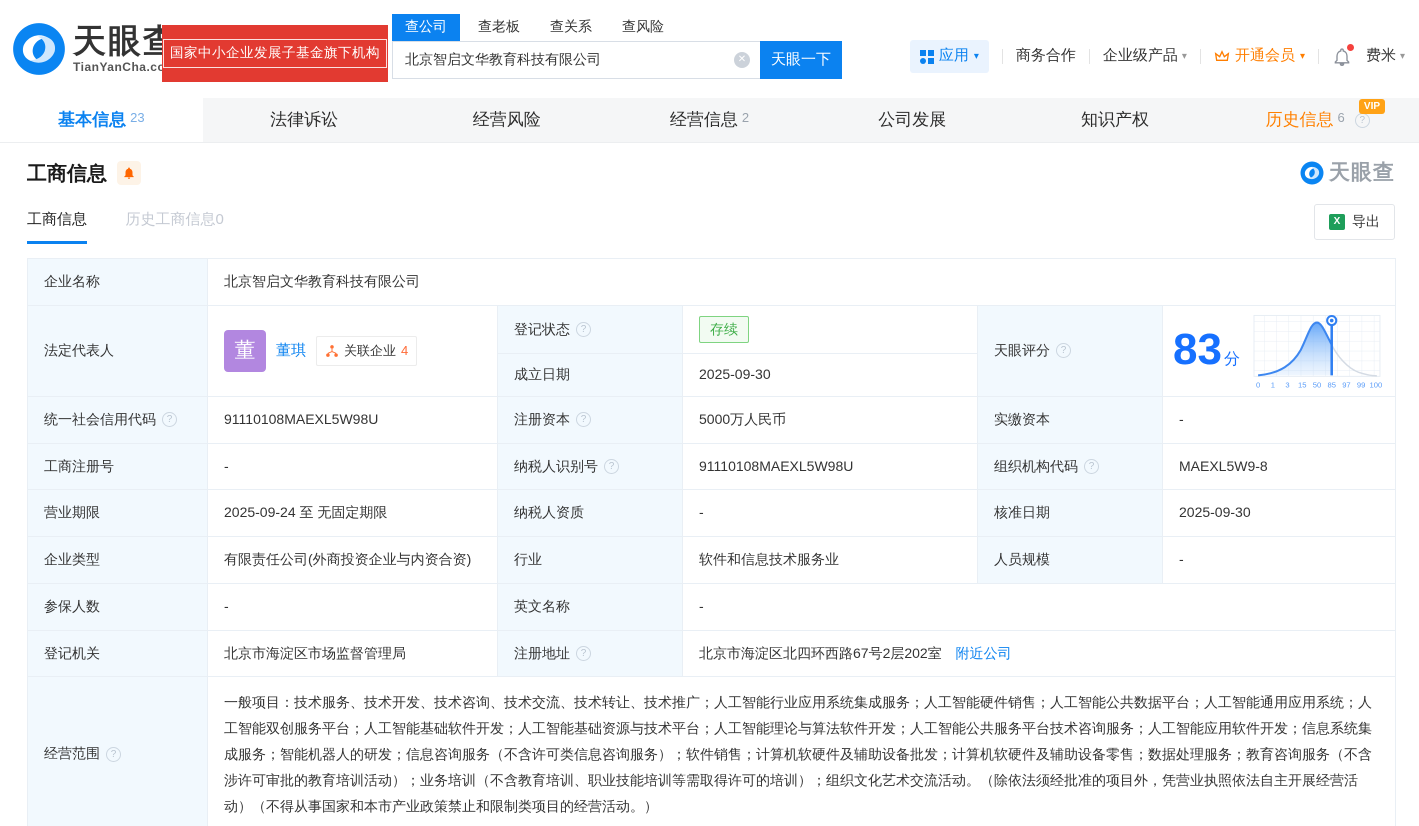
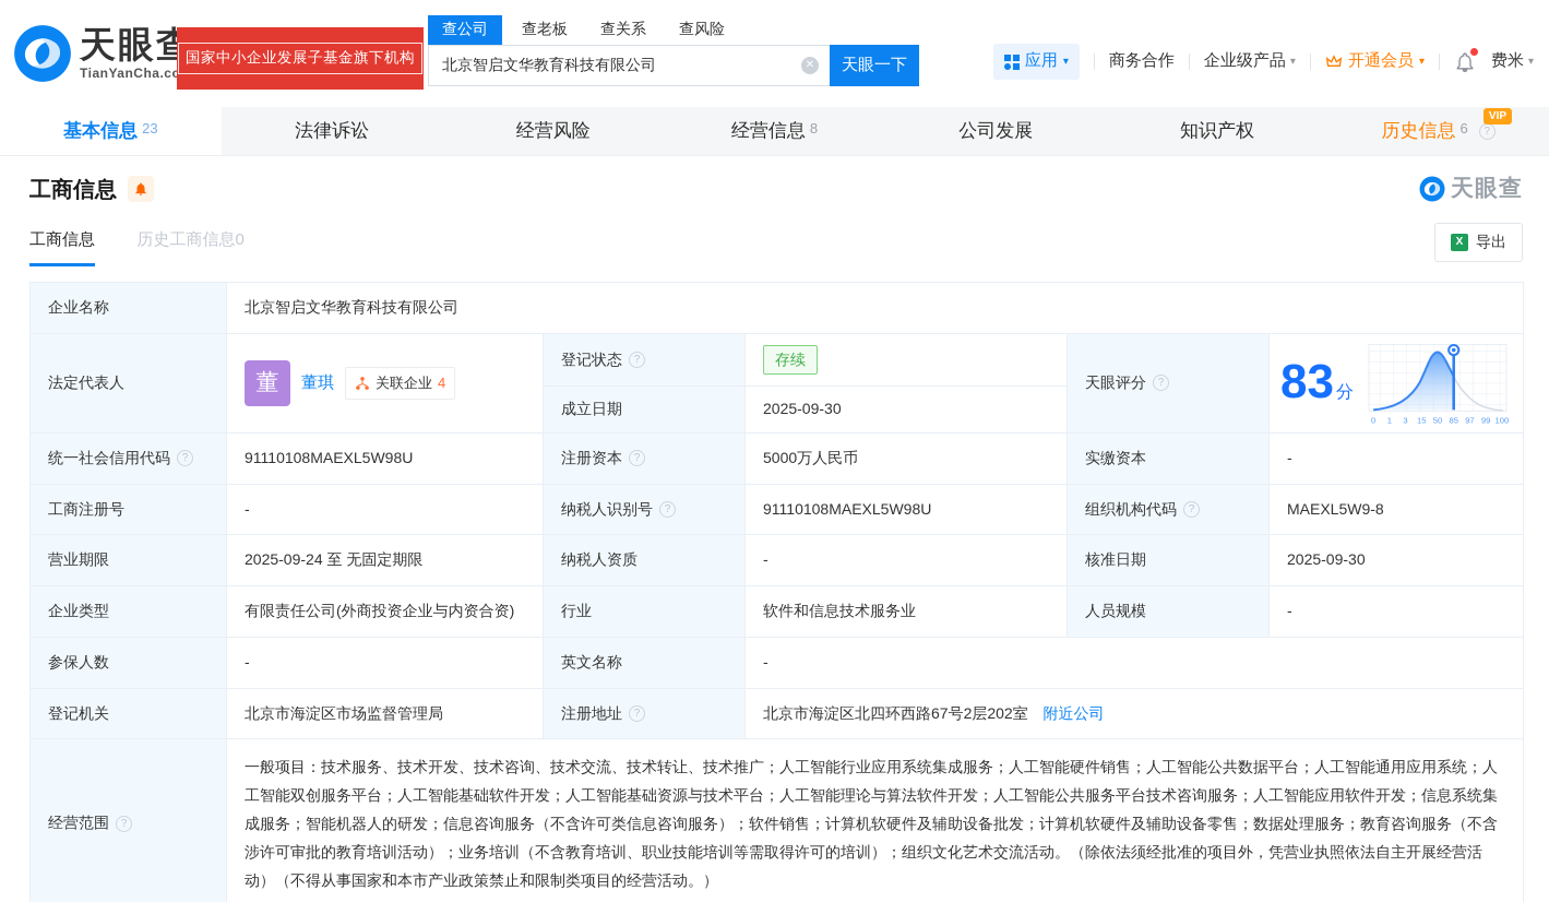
  天眼查
  TianYanCha.c
  国家中小企业发展子基金旗下机构
  查公司
  查老板
  查关系
  查风险
  北京智启文华教育科技有限公司
  ✕
  天眼一下
  应用
  ▾
  商务合作
  企业级产品
  ▾
  开通会员
  ▾
  费米
  ▾
  基本信息
  23
  法律诉讼
  经营风险
  经营信息
- 2
+ 8
  公司发展
  知识产权
  历史信息
  6
  ?
  VIP
  工商信息
  天眼查
  工商信息 历史工商信息0
  X
  导出
  企业名称	北京智启文华教育科技有限公司
  法定代表人	董 董琪 关联企业 4	登记状态 ?	存续	天眼评分 ?	83分 0 1 3 15 50 85 97 99 100
  成立日期	2025-09-30
  统一社会信用代码 ?	91110108MAEXL5W98U	注册资本 ?	5000万人民币	实缴资本	-
  工商注册号	-	纳税人识别号 ?	91110108MAEXL5W98U	组织机构代码 ?	MAEXL5W9-8
  营业期限	2025-09-24 至 无固定期限	纳税人资质	-	核准日期	2025-09-30
  企业类型	有限责任公司(外商投资企业与内资合资)	行业	软件和信息技术服务业	人员规模	-
  参保人数	-	英文名称	-
  登记机关	北京市海淀区市场监督管理局	注册地址 ?	北京市海淀区北四环西路67号2层202室 附近公司
  经营范围 ?	一般项目：技术服务、技术开发、技术咨询、技术交流、技术转让、技术推广；人工智能行业应用系统集成服务；人工智能硬件销售；人工智能公共数据平台；人工智能通用应用系统；人工智能双创服务平台；人工智能基础软件开发；人工智能基础资源与技术平台；人工智能理论与算法软件开发；人工智能公共服务平台技术咨询服务；人工智能应用软件开发；信息系统集成服务；智能机器人的研发；信息咨询服务（不含许可类信息咨询服务）；软件销售；计算机软硬件及辅助设备批发；计算机软硬件及辅助设备零售；数据处理服务；教育咨询服务（不含涉许可审批的教育培训活动）；业务培训（不含教育培训、职业技能培训等需取得许可的培训）；组织文化艺术交流活动。（除依法须经批准的项目外，凭营业执照依法自主开展经营活动）（不得从事国家和本市产业政策禁止和限制类项目的经营活动。）
